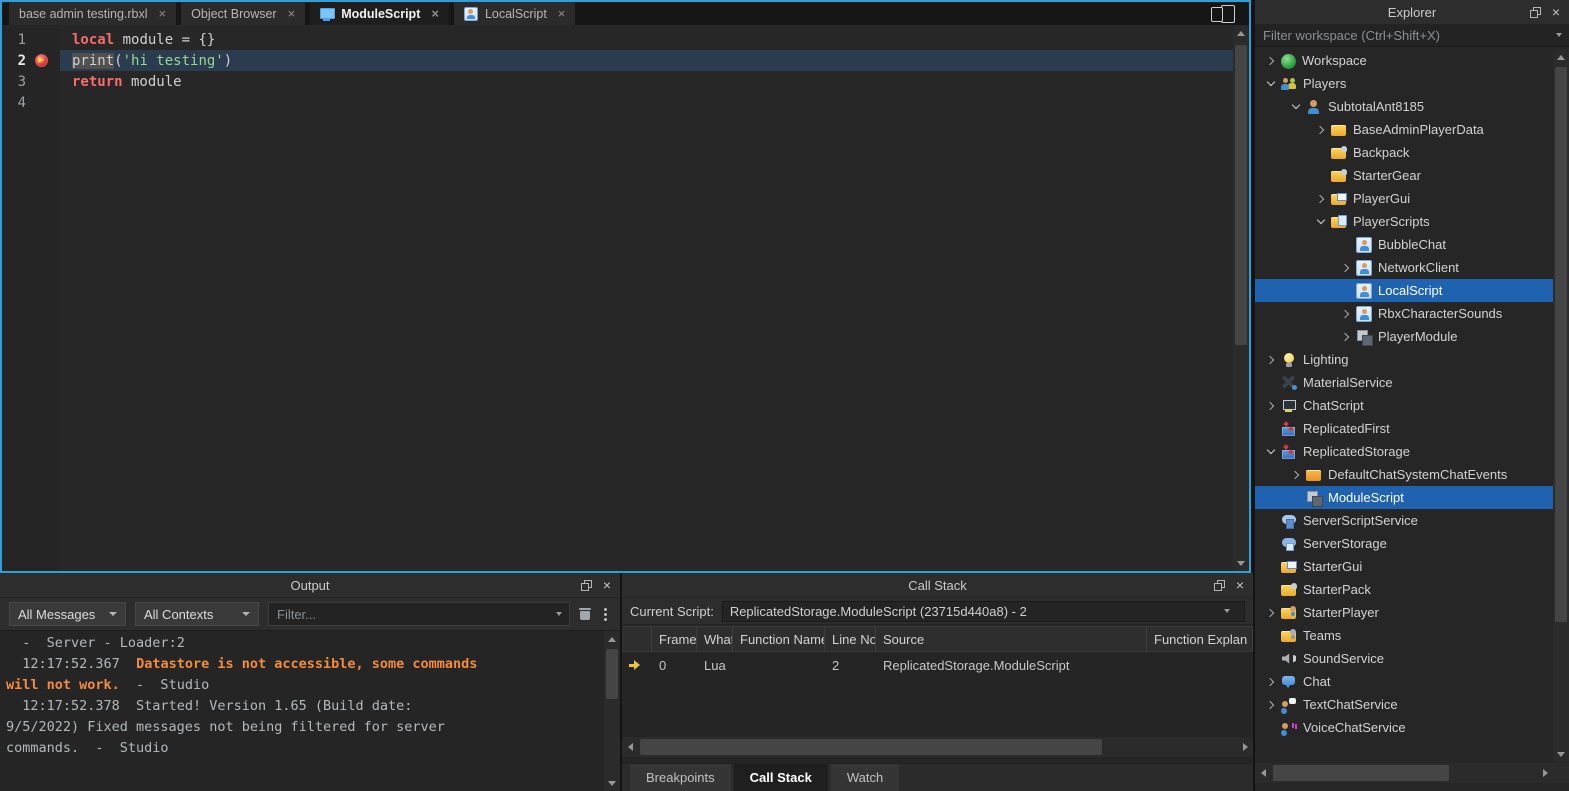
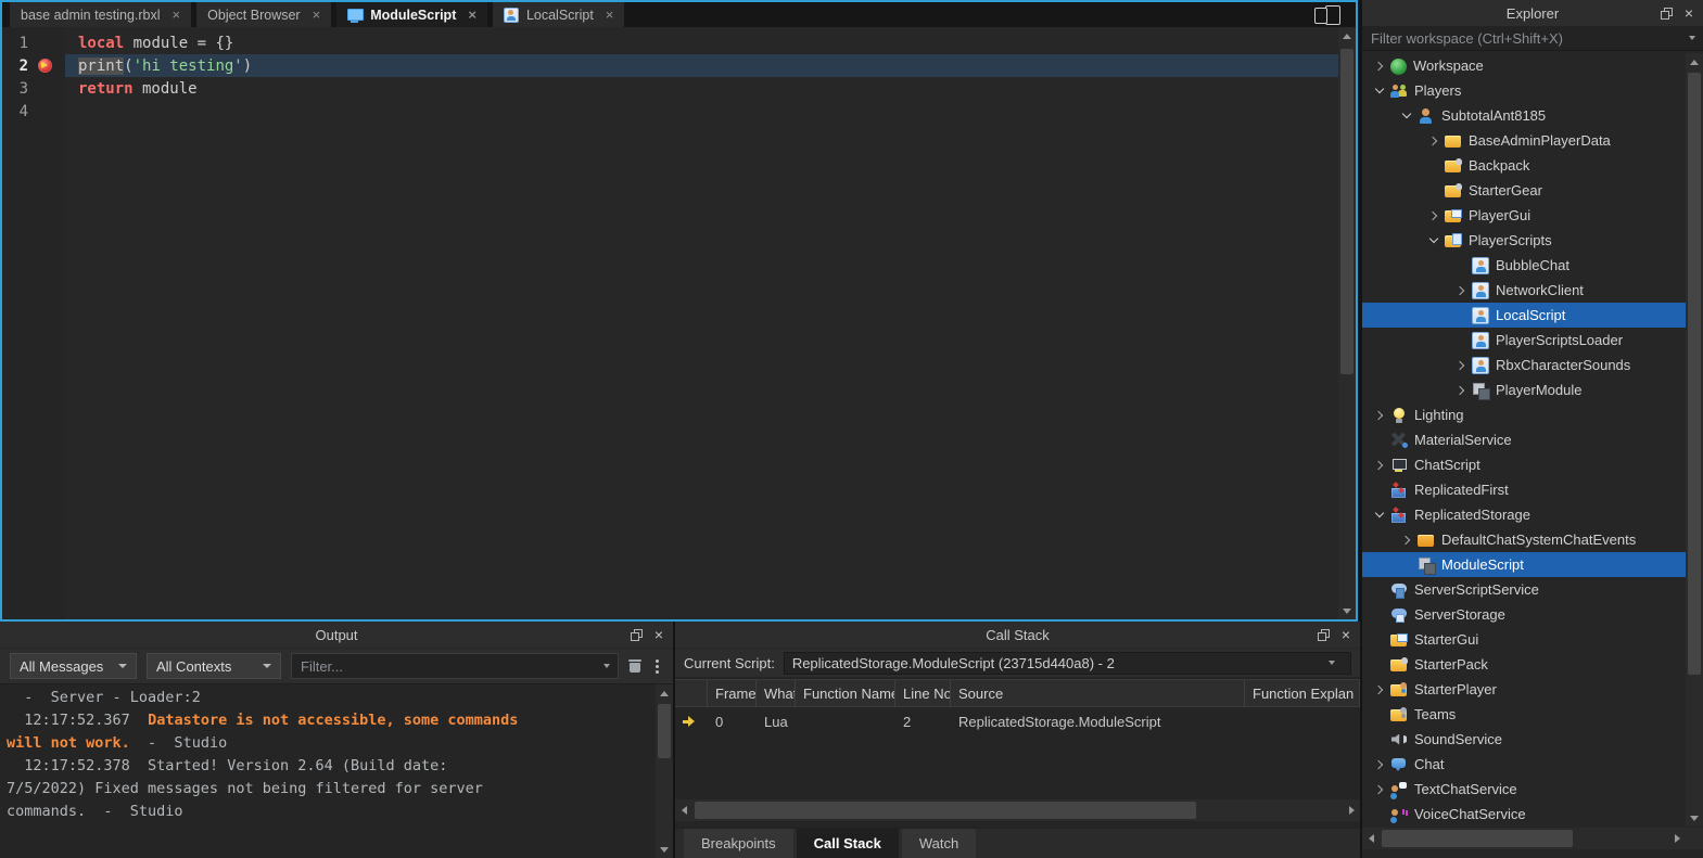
  base admin testing.rbxl
  ×
  Object Browser
  ×
  ModuleScript
  ×
  LocalScript
  ×
  1
  local
  module = {}
  2
  print
  (
  'hi testing'
  )
  3
  return
  module
  4
  Output
  ×
  All Messages
  All Contexts
  Filter...
  - Server - Loader:2
  12:17:52.367 Datastore is not accessible, some commands
  will not work. - Studio
- 12:17:52.378 Started! Version 1.65 (Build date:
+ 12:17:52.378 Started! Version 2.64 (Build date:
- 9/5/2022) Fixed messages not being filtered for server
+ 7/5/2022) Fixed messages not being filtered for server
  commands. - Studio
  Call Stack
  ×
  Current Script:
  ReplicatedStorage.ModuleScript (23715d440a8) - 2
  Frame
  What
  Function Name
  Line No
  Source
  Function Explan
  0
  Lua
  2
  ReplicatedStorage.ModuleScript
  Breakpoints
  Call Stack
  Watch
  Explorer
  ×
  Filter workspace (Ctrl+Shift+X)
  Workspace
  Players
  SubtotalAnt8185
  BaseAdminPlayerData
  Backpack
  StarterGear
  PlayerGui
  PlayerScripts
  BubbleChat
  NetworkClient
  LocalScript
+ PlayerScriptsLoader
  RbxCharacterSounds
  PlayerModule
  Lighting
  MaterialService
  ChatScript
  ReplicatedFirst
  ReplicatedStorage
  DefaultChatSystemChatEvents
  ModuleScript
  ServerScriptService
  ServerStorage
  StarterGui
  StarterPack
  StarterPlayer
  Teams
  SoundService
  Chat
  TextChatService
  VoiceChatService
